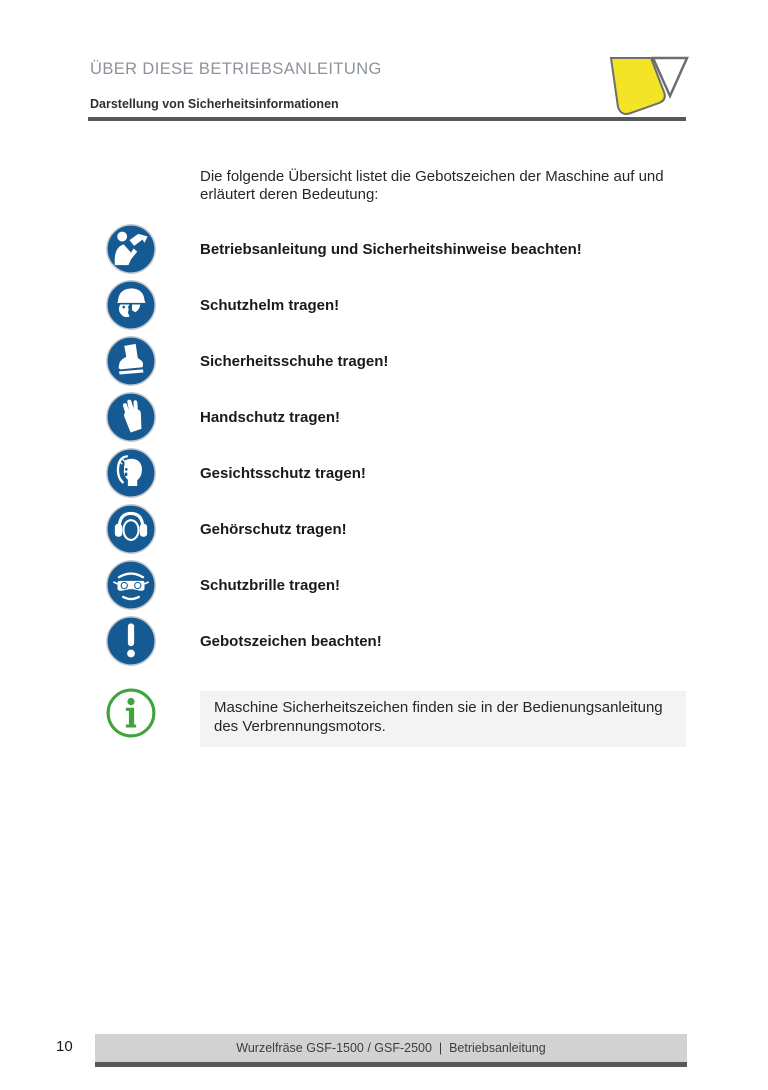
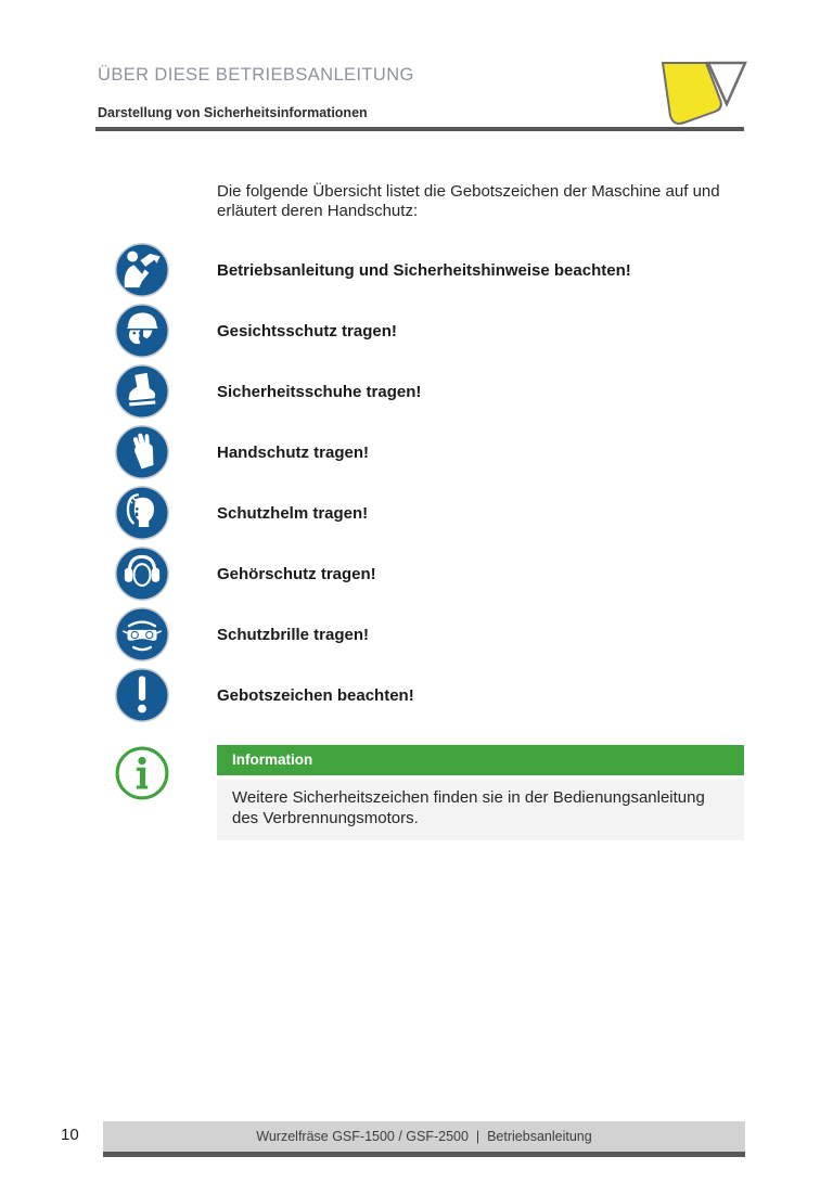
  ÜBER DIESE BETRIEBSANLEITUNG
  Darstellung von Sicherheitsinformationen
- Die folgende Übersicht listet die Gebotszeichen der Maschine auf und erläutert deren Bedeutung:
+ Die folgende Übersicht listet die Gebotszeichen der Maschine auf und erläutert deren Handschutz:
  Betriebsanleitung und Sicherheitshinweise beachten!
- Schutzhelm tragen!
+ Gesichtsschutz tragen!
  Sicherheitsschuhe tragen!
  Handschutz tragen!
- Gesichtsschutz tragen!
+ Schutzhelm tragen!
  Gehörschutz tragen!
  Schutzbrille tragen!
  Gebotszeichen beachten!
+ Information
- Maschine Sicherheitszeichen finden sie in der Bedienungsanleitung des Verbrennungsmotors.
+ Weitere Sicherheitszeichen finden sie in der Bedienungsanleitung des Verbrennungsmotors.
  10
  Wurzelfräse GSF-1500 / GSF-2500 | Betriebsanleitung
